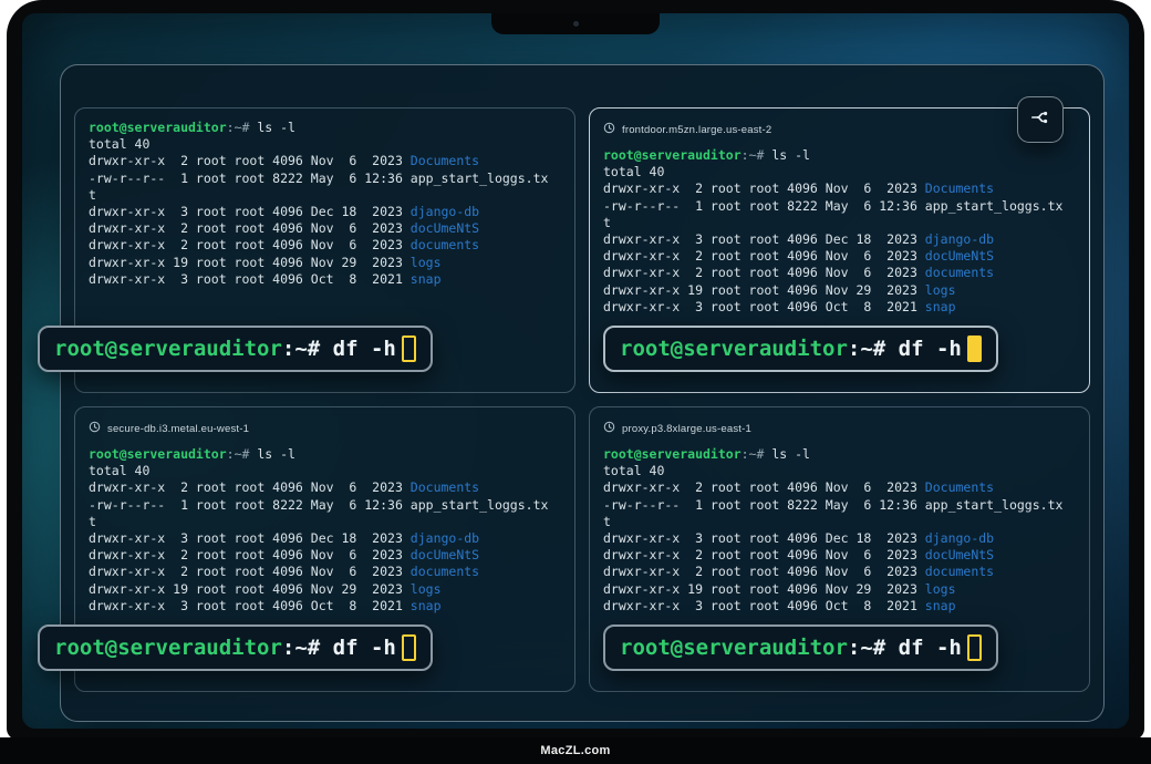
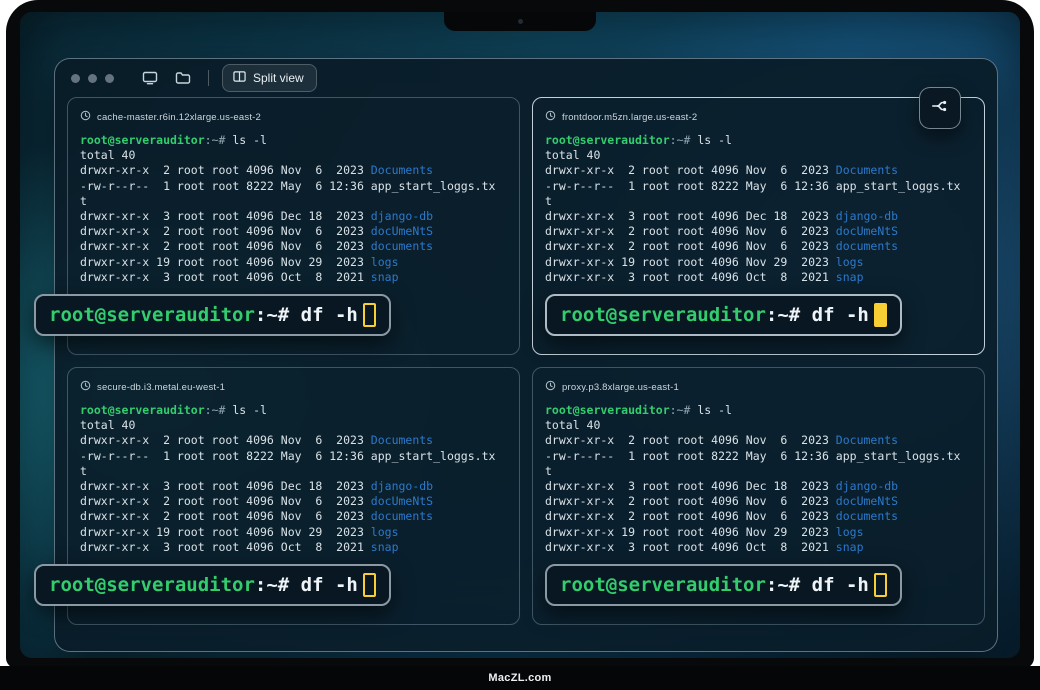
+ Split view
+ cache-master.r6in.12xlarge.us-east-2
  root@serverauditor:~# ls -l
  total 40
  drwxr-xr-x 2 root root 4096 Nov 6 2023 Documents
  -rw-r--r-- 1 root root 8222 May 6 12:36 app_start_loggs.tx
  t
  drwxr-xr-x 3 root root 4096 Dec 18 2023 django-db
  drwxr-xr-x 2 root root 4096 Nov 6 2023 docUmeNtS
  drwxr-xr-x 2 root root 4096 Nov 6 2023 documents
  drwxr-xr-x 19 root root 4096 Nov 29 2023 logs
  drwxr-xr-x 3 root root 4096 Oct 8 2021 snap
  root@serverauditor
  :~#
  df -h
  frontdoor.m5zn.large.us-east-2
  root@serverauditor:~# ls -l
  total 40
  drwxr-xr-x 2 root root 4096 Nov 6 2023 Documents
  -rw-r--r-- 1 root root 8222 May 6 12:36 app_start_loggs.tx
  t
  drwxr-xr-x 3 root root 4096 Dec 18 2023 django-db
  drwxr-xr-x 2 root root 4096 Nov 6 2023 docUmeNtS
  drwxr-xr-x 2 root root 4096 Nov 6 2023 documents
  drwxr-xr-x 19 root root 4096 Nov 29 2023 logs
  drwxr-xr-x 3 root root 4096 Oct 8 2021 snap
  root@serverauditor
  :~#
  df -h
  secure-db.i3.metal.eu-west-1
  root@serverauditor:~# ls -l
  total 40
  drwxr-xr-x 2 root root 4096 Nov 6 2023 Documents
  -rw-r--r-- 1 root root 8222 May 6 12:36 app_start_loggs.tx
  t
  drwxr-xr-x 3 root root 4096 Dec 18 2023 django-db
  drwxr-xr-x 2 root root 4096 Nov 6 2023 docUmeNtS
  drwxr-xr-x 2 root root 4096 Nov 6 2023 documents
  drwxr-xr-x 19 root root 4096 Nov 29 2023 logs
  drwxr-xr-x 3 root root 4096 Oct 8 2021 snap
  root@serverauditor
  :~#
  df -h
  proxy.p3.8xlarge.us-east-1
  root@serverauditor:~# ls -l
  total 40
  drwxr-xr-x 2 root root 4096 Nov 6 2023 Documents
  -rw-r--r-- 1 root root 8222 May 6 12:36 app_start_loggs.tx
  t
  drwxr-xr-x 3 root root 4096 Dec 18 2023 django-db
  drwxr-xr-x 2 root root 4096 Nov 6 2023 docUmeNtS
  drwxr-xr-x 2 root root 4096 Nov 6 2023 documents
  drwxr-xr-x 19 root root 4096 Nov 29 2023 logs
  drwxr-xr-x 3 root root 4096 Oct 8 2021 snap
  root@serverauditor
  :~#
  df -h
  MacZL.com
